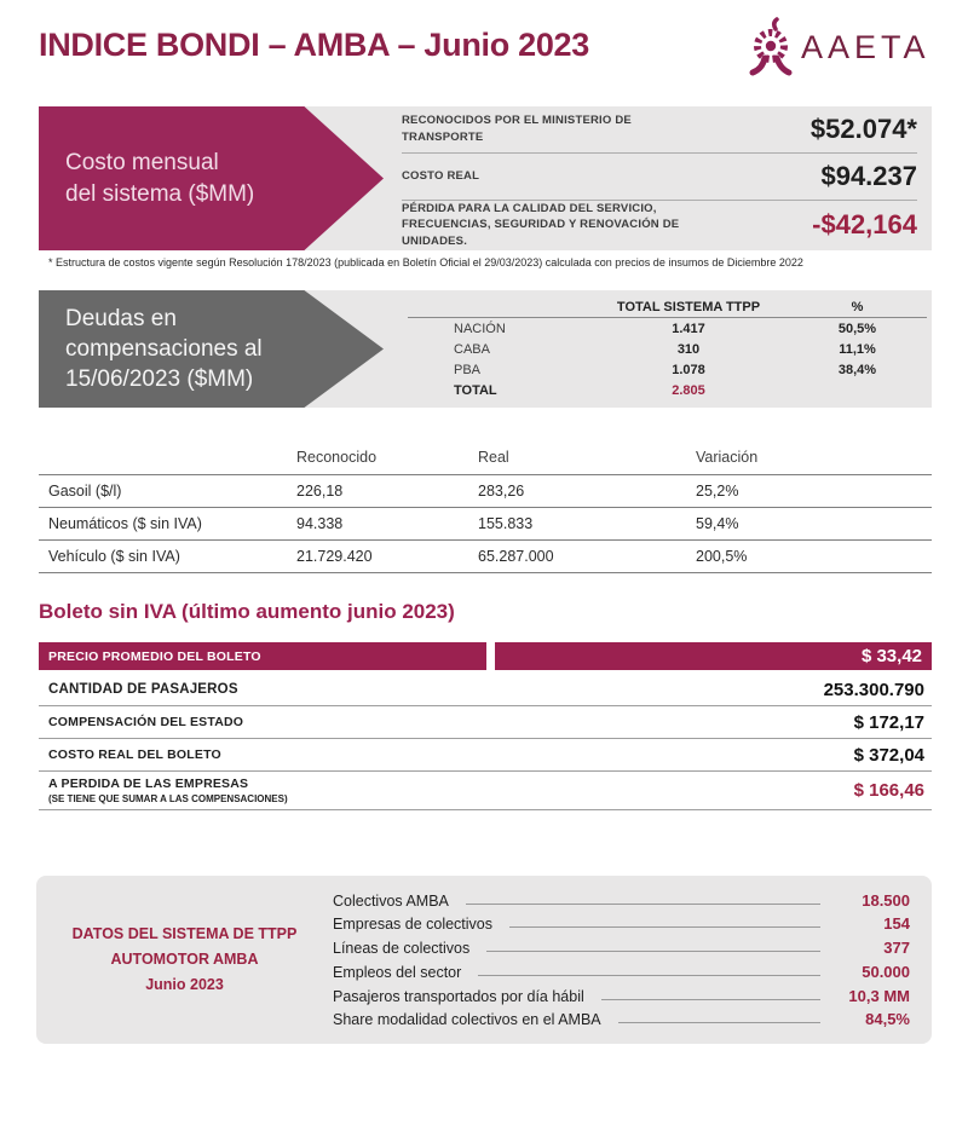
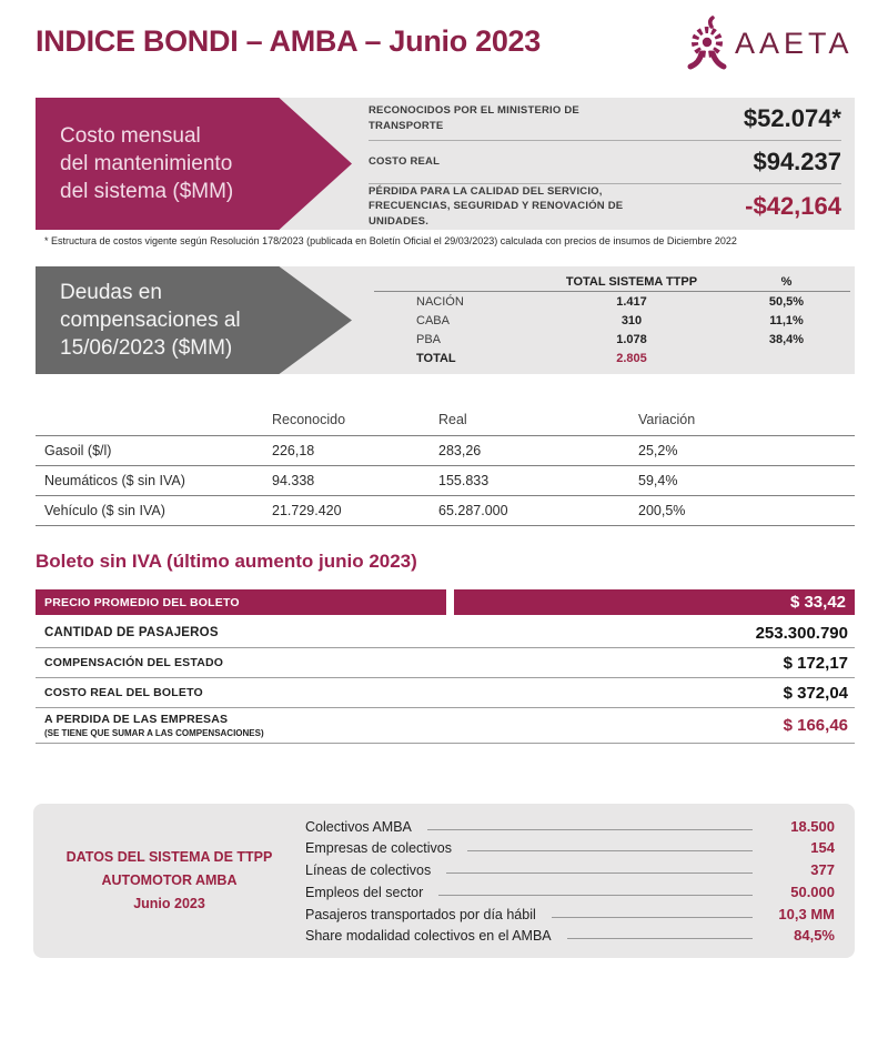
  INDICE BONDI – AMBA – Junio 2023
  AAETA
  Costo mensual
+ del mantenimiento
  del sistema ($MM)
  RECONOCIDOS POR EL MINISTERIO DE TRANSPORTE
  $52.074*
  COSTO REAL
  $94.237
  PÉRDIDA PARA LA CALIDAD DEL SERVICIO, FRECUENCIAS, SEGURIDAD Y RENOVACIÓN DE UNIDADES.
  -$42,164
  * Estructura de costos vigente según Resolución 178/2023 (publicada en Boletín Oficial el 29/03/2023) calculada con precios de insumos de Diciembre 2022
  Deudas en
  compensaciones al
  15/06/2023 ($MM)
  TOTAL SISTEMA TTPP
  %
  NACIÓN
  1.417
  50,5%
  CABA
  310
  11,1%
  PBA
  1.078
  38,4%
  TOTAL
  2.805
  Reconocido
  Real
  Variación
  Gasoil ($/l)
  226,18
  283,26
  25,2%
  Neumáticos ($ sin IVA)
  94.338
  155.833
  59,4%
  Vehículo ($ sin IVA)
  21.729.420
  65.287.000
  200,5%
  Boleto sin IVA (último aumento junio 2023)
  PRECIO PROMEDIO DEL BOLETO
  $ 33,42
  CANTIDAD DE PASAJEROS
  253.300.790
  COMPENSACIÓN DEL ESTADO
  $ 172,17
  COSTO REAL DEL BOLETO
  $ 372,04
  A PERDIDA DE LAS EMPRESAS
  (SE TIENE QUE SUMAR A LAS COMPENSACIONES)
  $ 166,46
  DATOS DEL SISTEMA DE TTPP
  AUTOMOTOR AMBA
  Junio 2023
  Colectivos AMBA
  18.500
  Empresas de colectivos
  154
  Líneas de colectivos
  377
  Empleos del sector
  50.000
  Pasajeros transportados por día hábil
  10,3 MM
  Share modalidad colectivos en el AMBA
  84,5%
